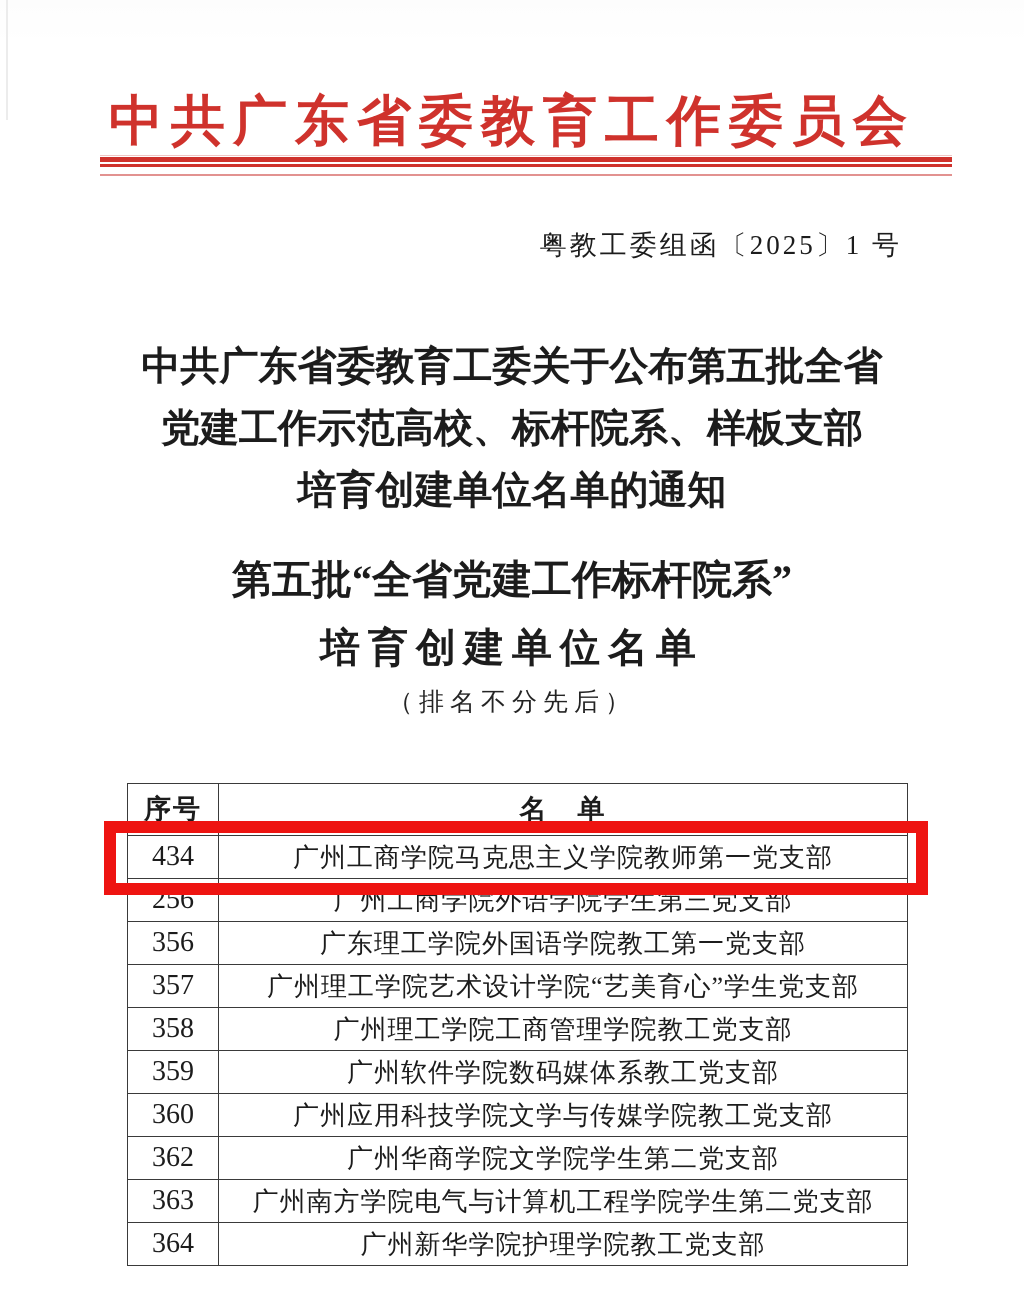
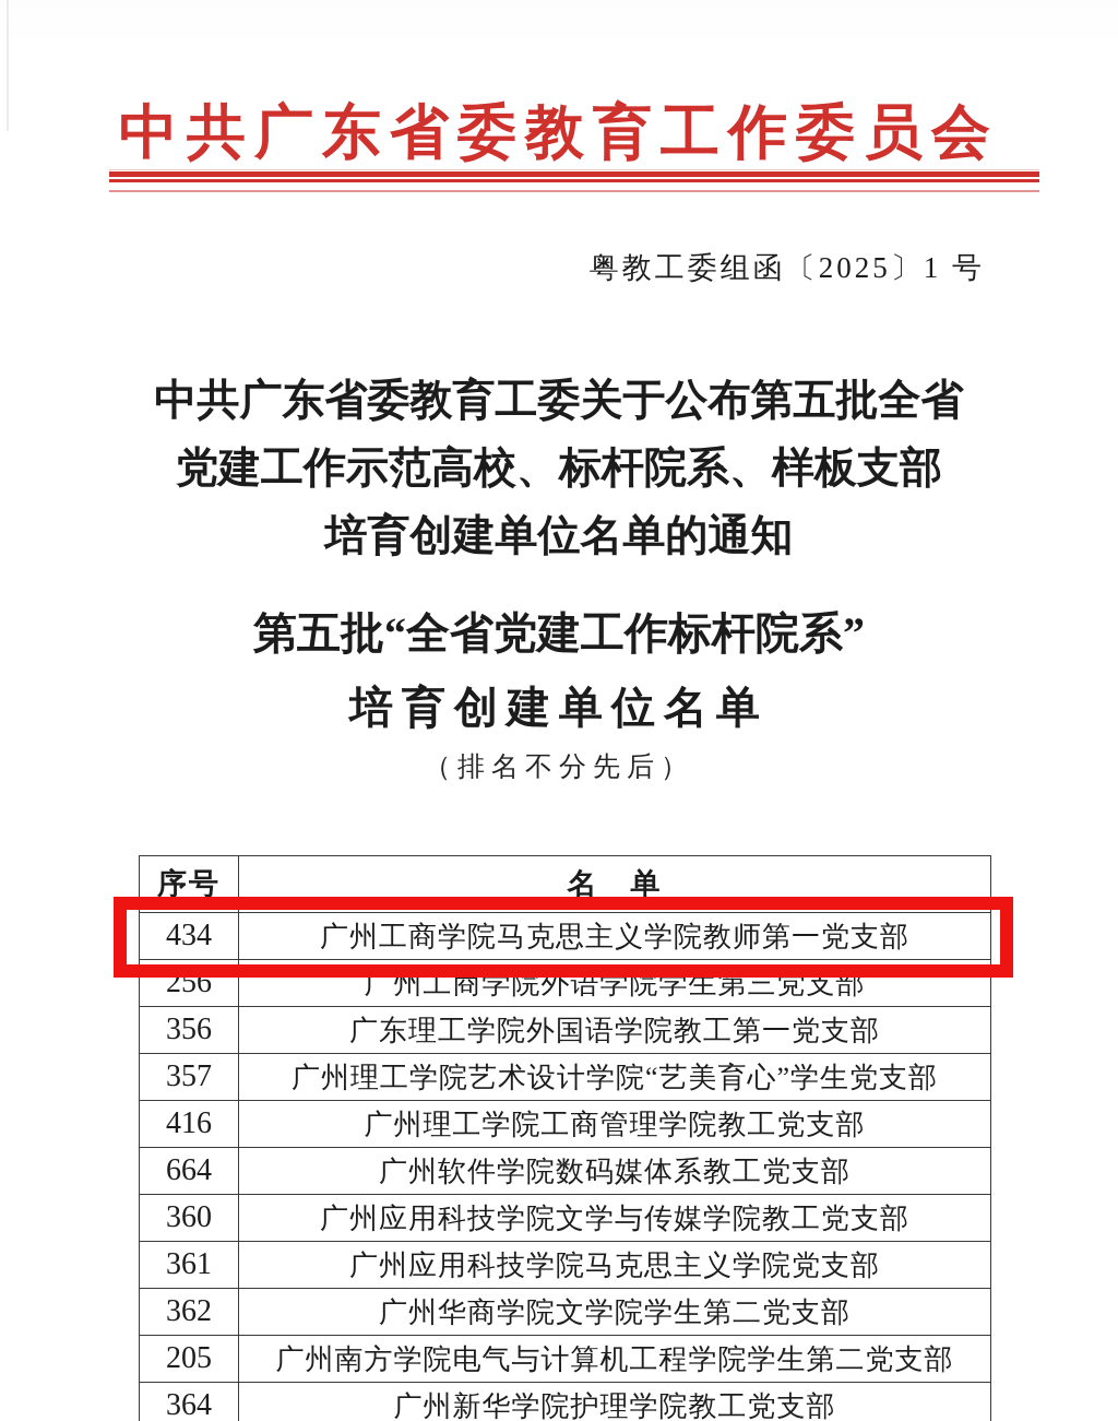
  中共广东省委教育工作委员会
  粤教工委组函〔2025〕1 号
  中共广东省委教育工委关于公布第五批全省
  党建工作示范高校、标杆院系、样板支部
  培育创建单位名单的通知
  第五批“全省党建工作标杆院系”
  培育创建单位名单
  （排名不分先后）
  序号	名 单
  434	广州工商学院马克思主义学院教师第一党支部
  256	广州工商学院外语学院学生第三党支部
  356	广东理工学院外国语学院教工第一党支部
  357	广州理工学院艺术设计学院“艺美育心”学生党支部
- 358	广州理工学院工商管理学院教工党支部
+ 416	广州理工学院工商管理学院教工党支部
- 359	广州软件学院数码媒体系教工党支部
+ 664	广州软件学院数码媒体系教工党支部
  360	广州应用科技学院文学与传媒学院教工党支部
+ 361	广州应用科技学院马克思主义学院党支部
  362	广州华商学院文学院学生第二党支部
- 363	广州南方学院电气与计算机工程学院学生第二党支部
+ 205	广州南方学院电气与计算机工程学院学生第二党支部
  364	广州新华学院护理学院教工党支部
